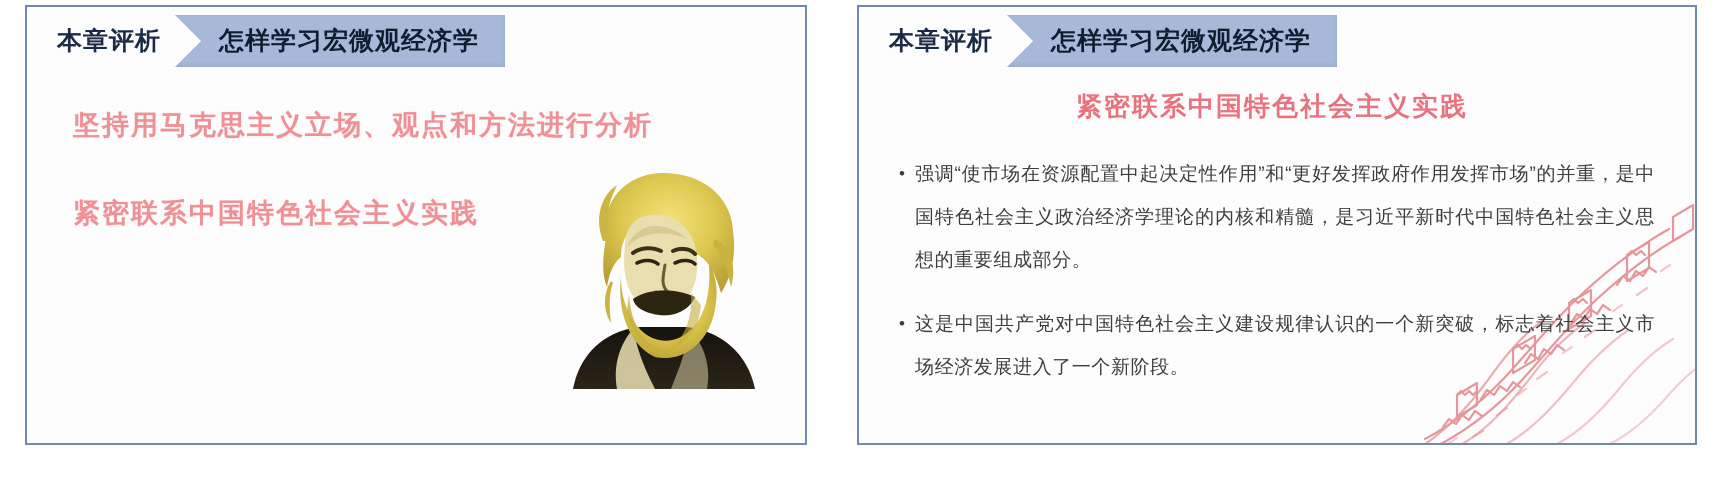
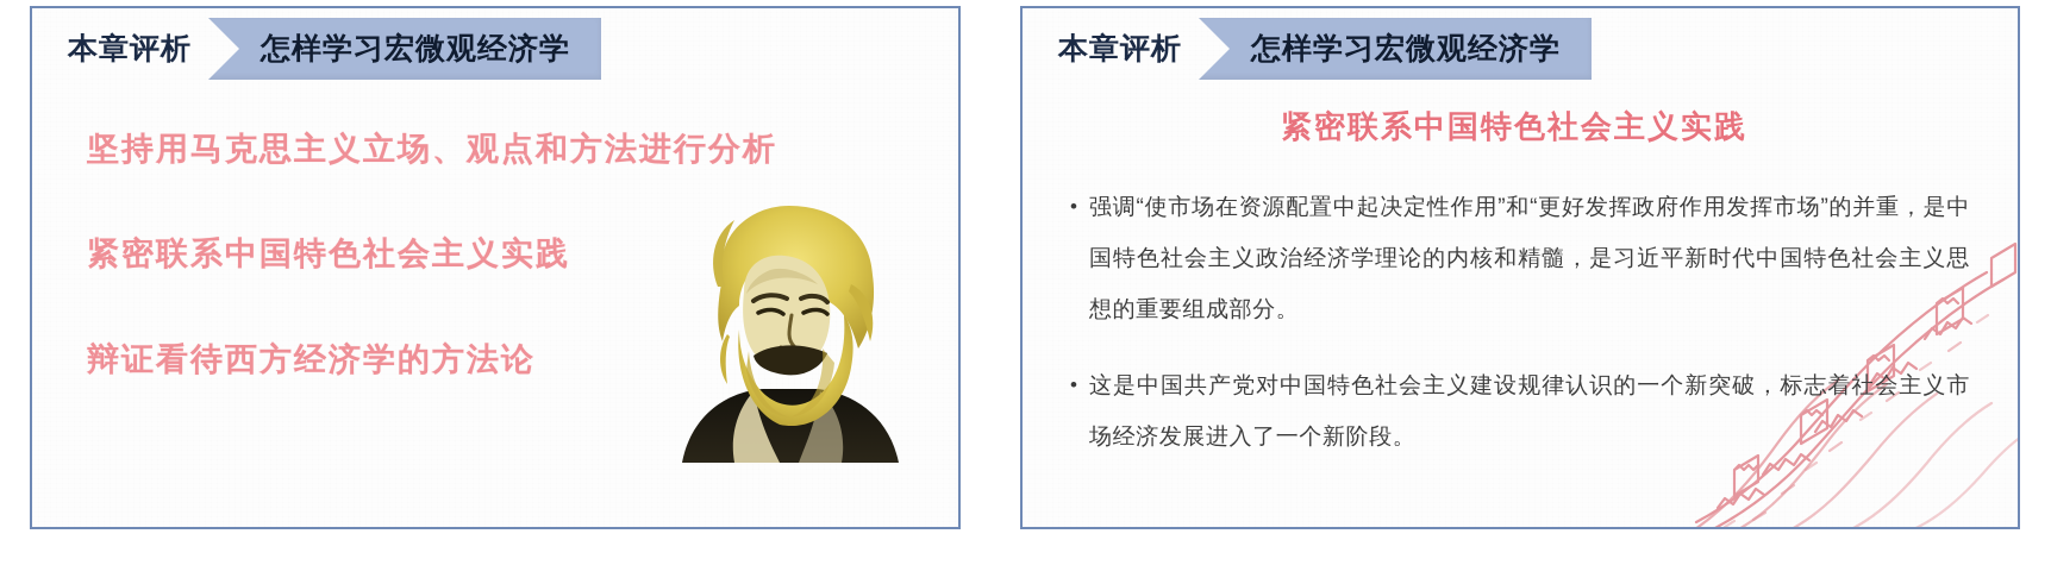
  本章评析
  怎样学习宏微观经济学
  坚持用马克思主义立场、观点和方法进行分析
  紧密联系中国特色社会主义实践
+ 辩证看待西方经济学的方法论
  本章评析
  怎样学习宏微观经济学
  紧密联系中国特色社会主义实践
  •
  强调“使市场在资源配置中起决定性作用”和“更好发挥政府作用发挥市场”的并重，是中国特色社会主义政治经济学理论的内核和精髓，是习近平新时代中国特色社会主义思想的重要组成部分。
  •
  这是中国共产党对中国特色社会主义建设规律认识的一个新突破，标志着社会主义市场经济发展进入了一个新阶段。
